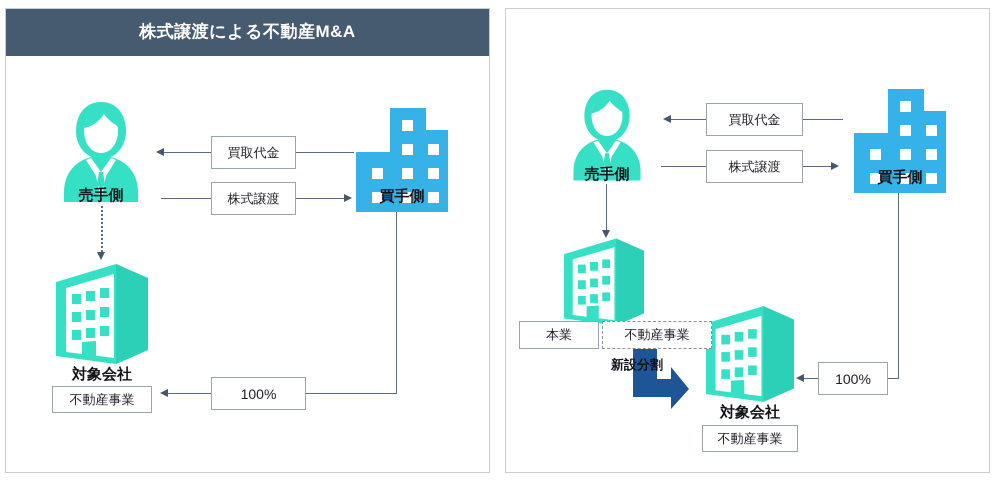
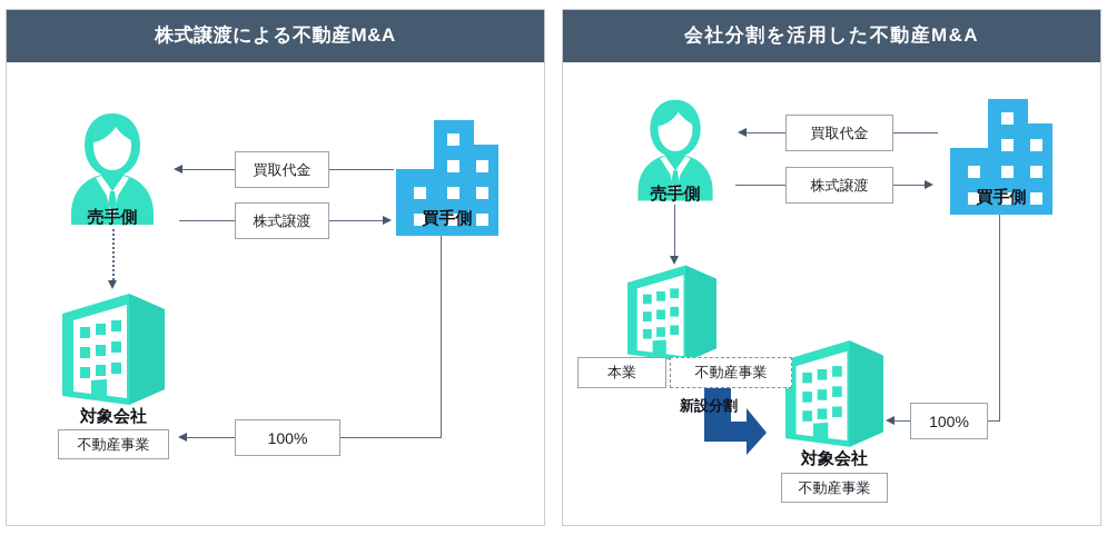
  株式譲渡による不動産M&A
  売手側
  買手側
  買取代金
  株式譲渡
  対象会社
  不動産事業
  100%
+ 会社分割を活用した不動産M&A
  売手側
  買手側
  買取代金
  株式譲渡
  本業
  不動産事業
  新設分割
  対象会社
  不動産事業
  100%
